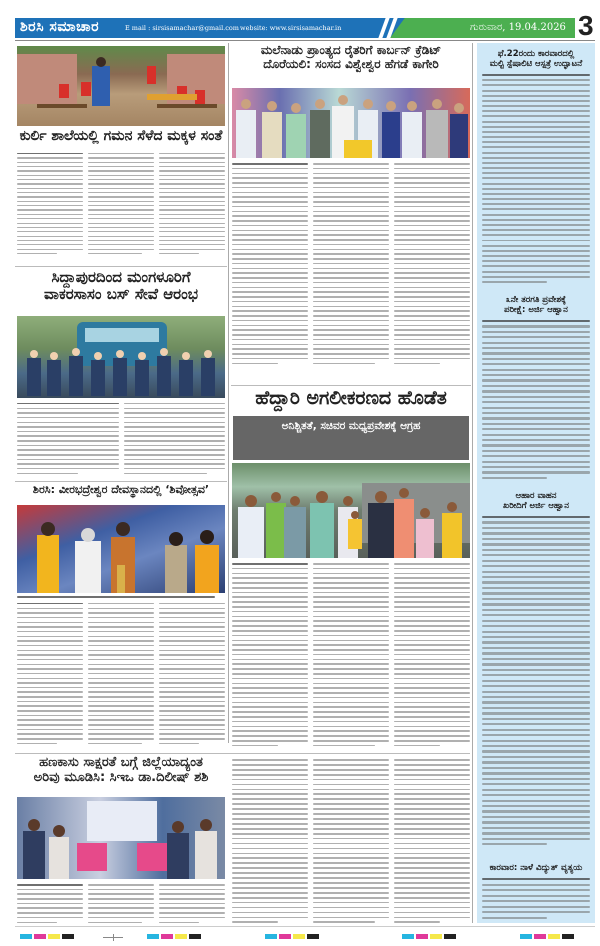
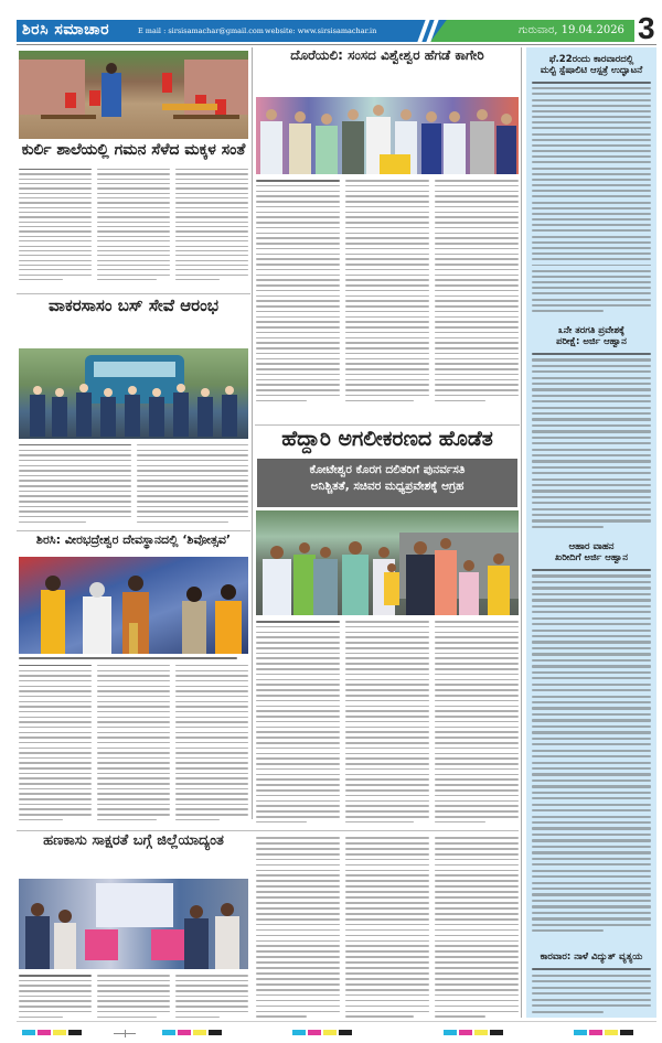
  ಶಿರಸಿ ಸಮಾಚಾರ
  E mail : sirsisamachar@gmail.com
  website: www.sirsisamachar.in
  ಗುರುವಾರ, 19.04.2026
  3
  ಕುರ್ಲಿ ಶಾಲೆಯಲ್ಲಿ ಗಮನ ಸೆಳೆದ ಮಕ್ಕಳ ಸಂತೆ
- ಸಿದ್ದಾಪುರದಿಂದ ಮಂಗಳೂರಿಗೆ
  ವಾಕರಸಾಸಂ ಬಸ್ ಸೇವೆ ಆರಂಭ
  ಶಿರಸಿ: ವೀರಭದ್ರೇಶ್ವರ ದೇವಸ್ಥಾನದಲ್ಲಿ ‘ಶಿವೋತ್ಸವ’
- ಮಲೆನಾಡು ಪ್ರಾಂತ್ಯದ ರೈತರಿಗೆ ಕಾರ್ಬನ್ ಕ್ರೆಡಿಟ್
  ದೊರೆಯಲಿ: ಸಂಸದ ವಿಶ್ವೇಶ್ವರ ಹೆಗಡೆ ಕಾಗೇರಿ
  ಹೆದ್ದಾರಿ ಅಗಲೀಕರಣದ ಹೊಡೆತ
+ ಕೋಟೇಶ್ವರ ಕೊರಗ ದಲಿತರಿಗೆ ಪುನರ್ವಸತಿ
  ಅನಿಶ್ಚಿತತೆ, ಸಚಿವರ ಮಧ್ಯಪ್ರವೇಶಕ್ಕೆ ಆಗ್ರಹ
  ಹಣಕಾಸು ಸಾಕ್ಷರತೆ ಬಗ್ಗೆ ಜಿಲ್ಲೆಯಾದ್ಯಂತ
- ಅರಿವು ಮೂಡಿಸಿ: ಸಿಇಒ ಡಾ.ದಿಲೀಷ್ ಶಶಿ
  ಫೆ.22ರಂದು ಕಾರವಾರದಲ್ಲಿ
  ಮಲ್ಟಿ ಸ್ಪೆಷಾಲಿಟಿ ಆಸ್ಪತ್ರೆ ಉದ್ಘಾಟನೆ
  ೩ನೇ ತರಗತಿ ಪ್ರವೇಶಕ್ಕೆ
  ಪರೀಕ್ಷೆ: ಅರ್ಜಿ ಆಹ್ವಾನ
  ಆಹಾರ ವಾಹನ
  ಖರೀದಿಗೆ ಅರ್ಜಿ ಆಹ್ವಾನ
  ಕಾರವಾರ: ನಾಳೆ ವಿದ್ಯುತ್ ವ್ಯತ್ಯಯ
